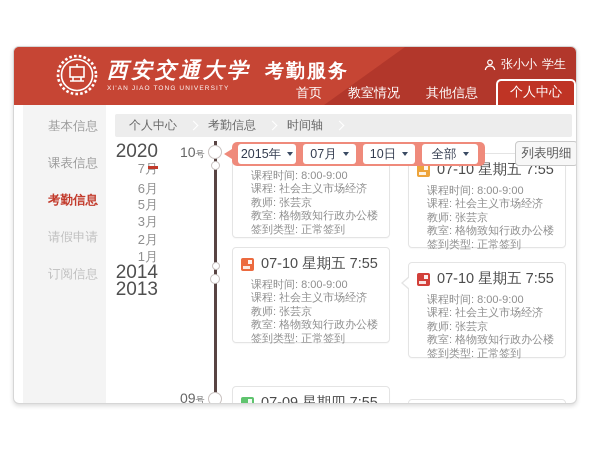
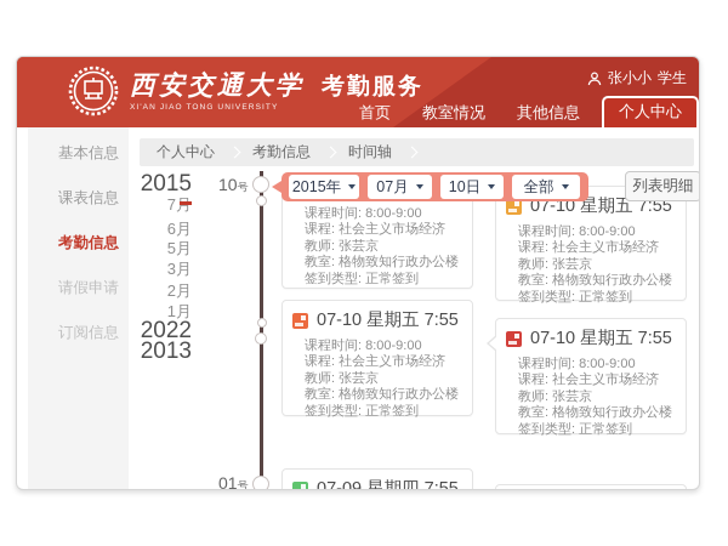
  西安交通大学
  考勤服务
  张小小
  学生
  首页
  教室情况
  其他信息
  个人中心
  基本信息
  课表信息
  考勤信息
  请假申请
  订阅信息
  个人中心
  考勤信息
  时间轴
- 2020
+ 2015
  6月
  5月
  3月
  2月
  1月
- 2014
+ 2022
  2013
  10号
- 09号
+ 01号
  2015年
  07月
  10日
  全部
  列表明细
  课程时间: 8:00-9:00
  课程: 社会主义市场经济
  教师: 张芸京
  教室: 格物致知行政办公楼
  签到类型: 正常签到
  07-10 星期五 7:55
  课程时间: 8:00-9:00
  课程: 社会主义市场经济
  教师: 张芸京
  教室: 格物致知行政办公楼
  签到类型: 正常签到
  07-10 星期五 7:55
  课程时间: 8:00-9:00
  课程: 社会主义市场经济
  教师: 张芸京
  教室: 格物致知行政办公楼
  签到类型: 正常签到
  07-10 星期五 7:55
  课程时间: 8:00-9:00
  课程: 社会主义市场经济
  教师: 张芸京
  教室: 格物致知行政办公楼
  签到类型: 正常签到
